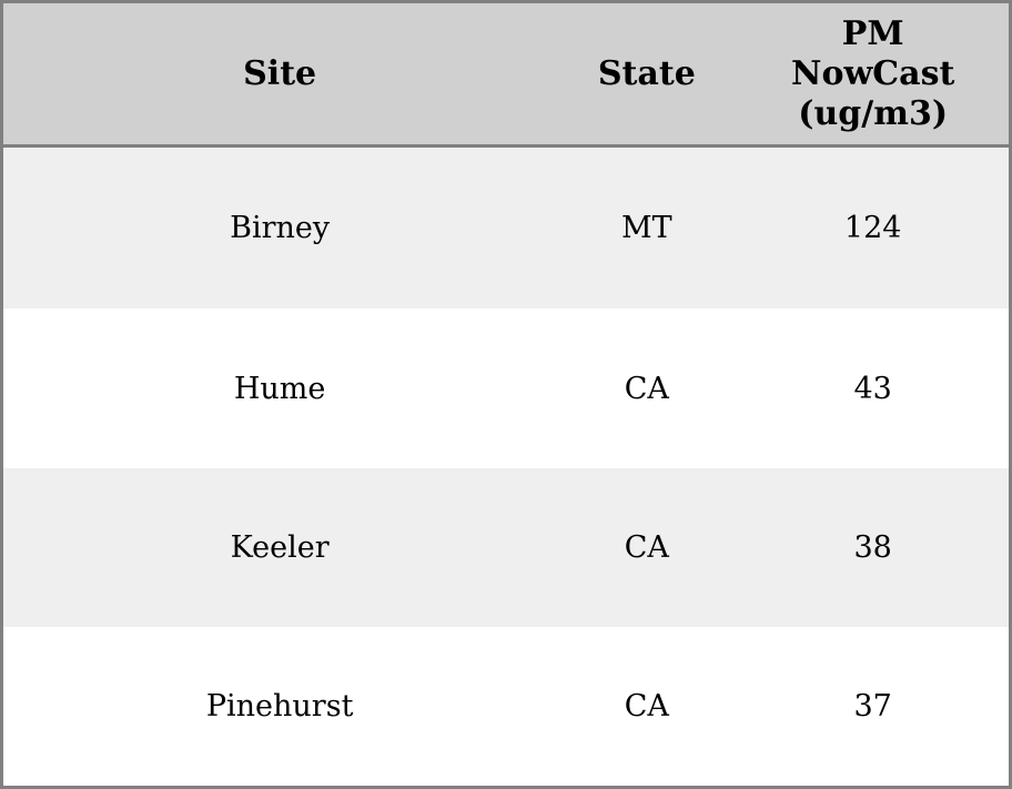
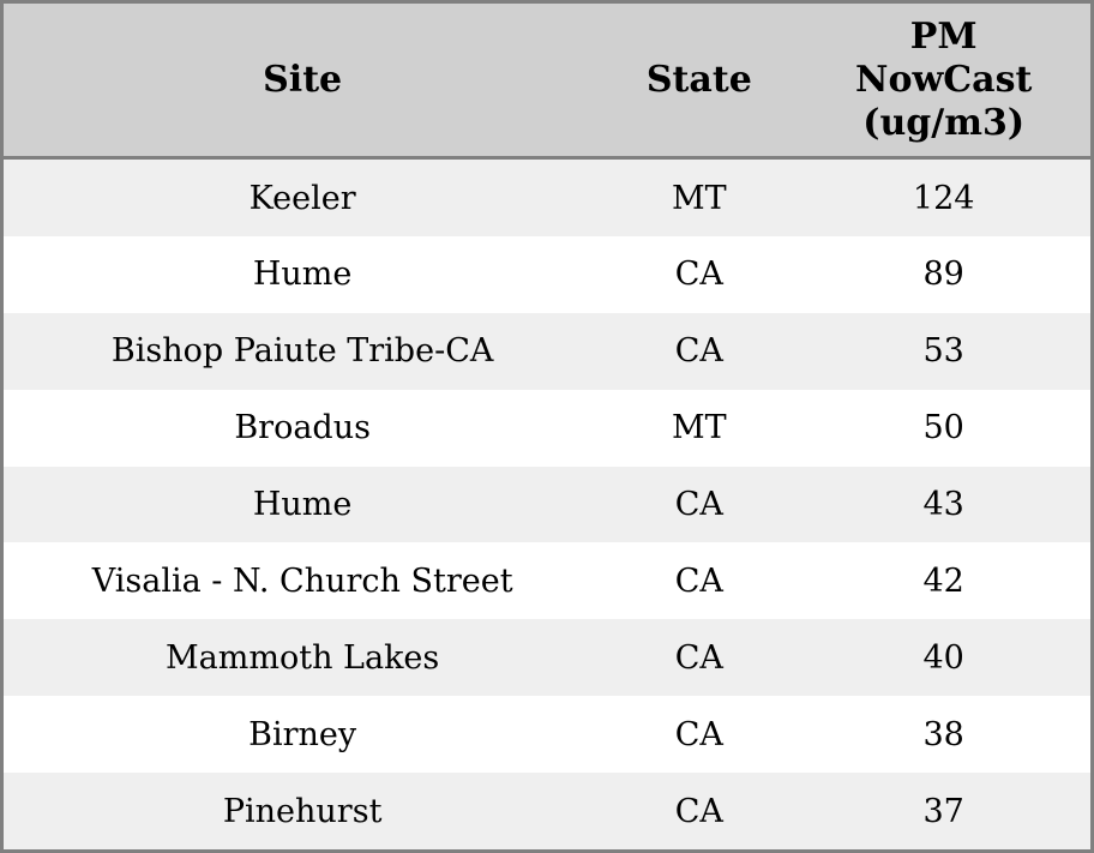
  Site	State	PM NowCast (ug/m3)
- Birney	MT	124
+ Keeler	MT	124
+ Hume	CA	89
+ Bishop Paiute Tribe-CA	CA	53
+ Broadus	MT	50
  Hume	CA	43
+ Visalia - N. Church Street	CA	42
+ Mammoth Lakes	CA	40
- Keeler	CA	38
+ Birney	CA	38
  Pinehurst	CA	37
